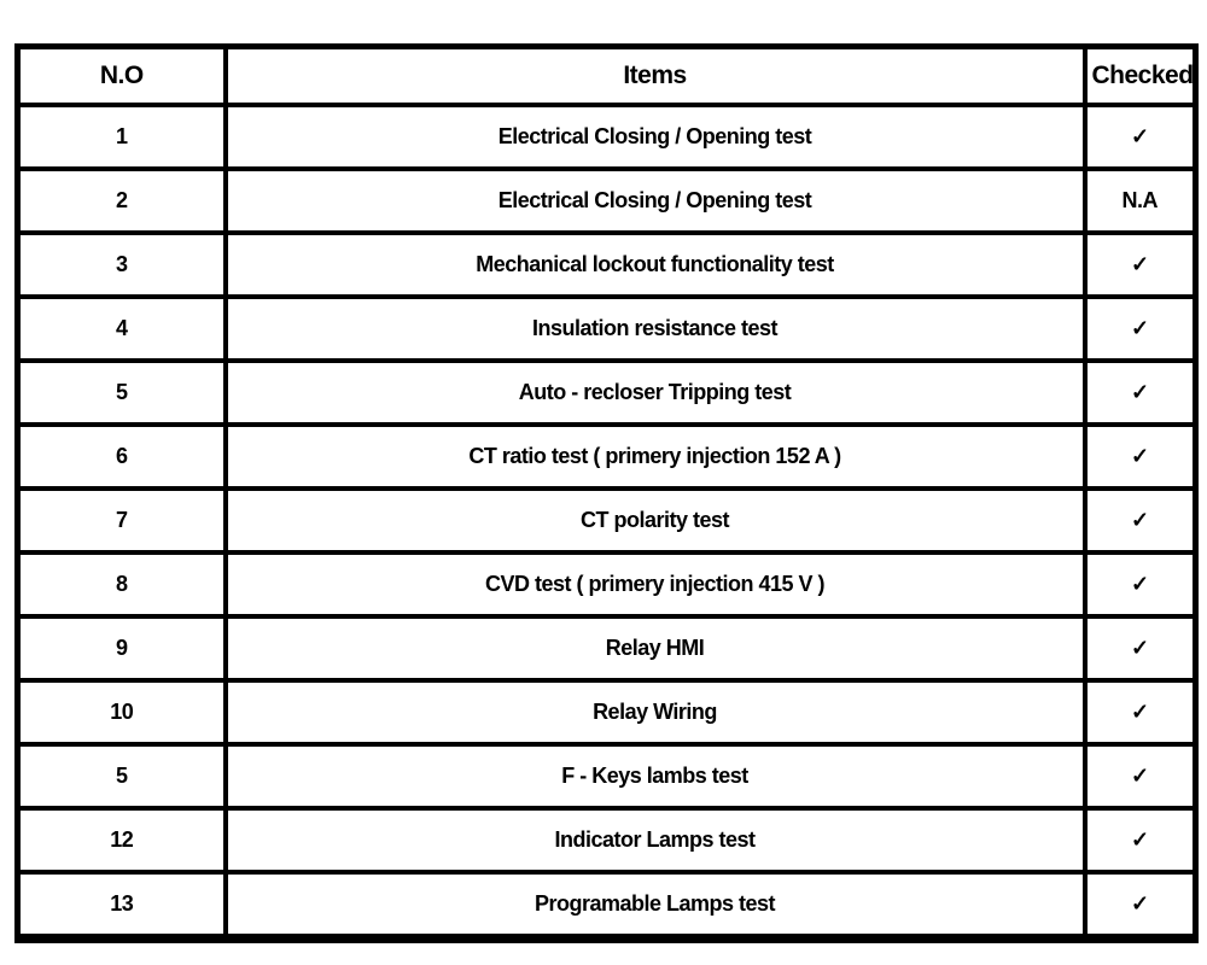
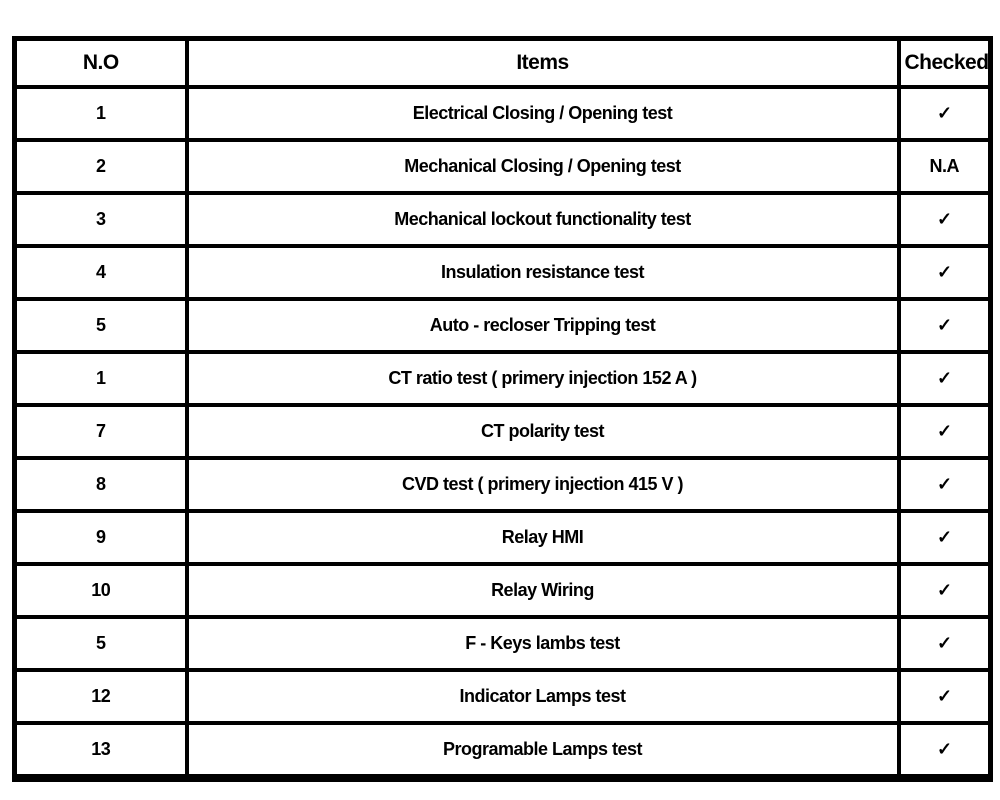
  N.O	Items	Checked
  1	Electrical Closing / Opening test	✓
- 2	Electrical Closing / Opening test	N.A
+ 2	Mechanical Closing / Opening test	N.A
  3	Mechanical lockout functionality test	✓
  4	Insulation resistance test	✓
  5	Auto - recloser Tripping test	✓
- 6	CT ratio test ( primery injection 152 A )	✓
+ 1	CT ratio test ( primery injection 152 A )	✓
  7	CT polarity test	✓
  8	CVD test ( primery injection 415 V )	✓
  9	Relay HMI	✓
  10	Relay Wiring	✓
  5	F - Keys lambs test	✓
  12	Indicator Lamps test	✓
  13	Programable Lamps test	✓
